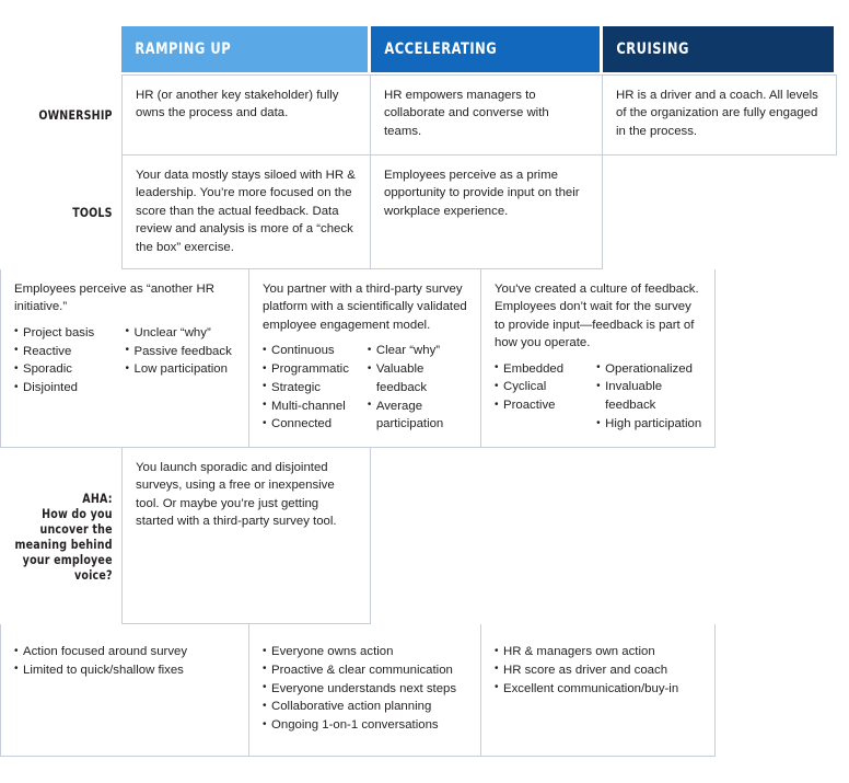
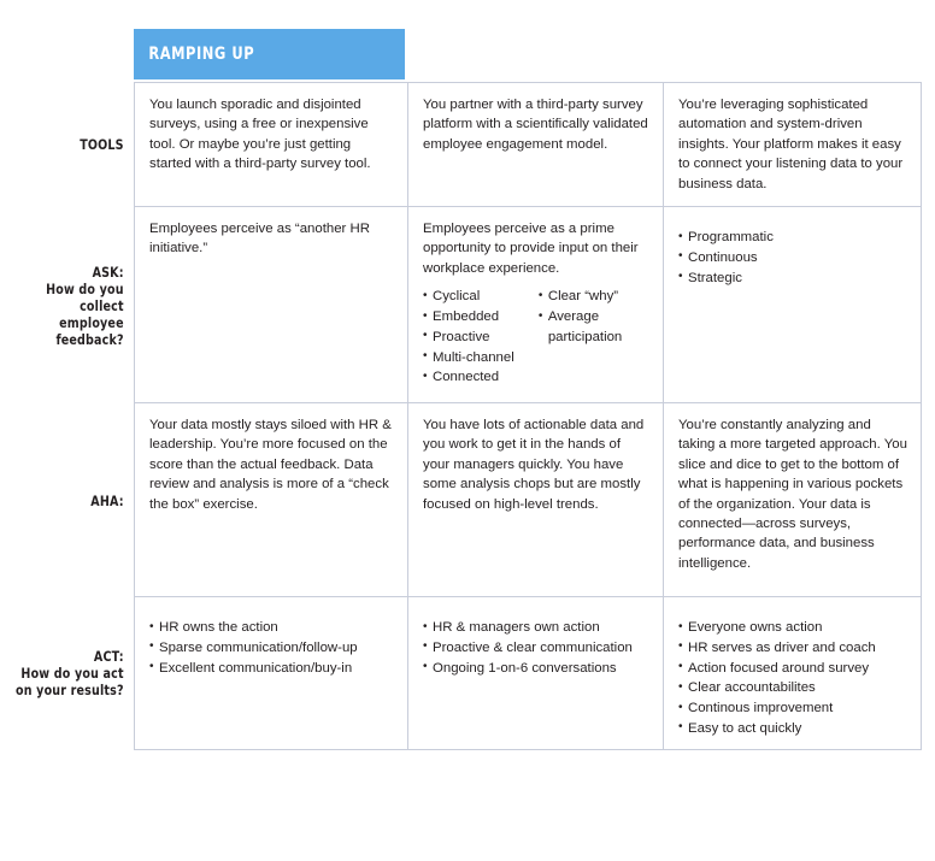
  RAMPING UP
- ACCELERATING
- CRUISING
- OWNERSHIP
- HR (or another key stakeholder) fully owns the process and data.
- HR empowers managers to collaborate and converse with teams.
- HR is a driver and a coach. All levels of the organization are fully engaged in the process.
  TOOLS
- Your data mostly stays siloed with HR & leadership. You’re more focused on the score than the actual feedback. Data review and analysis is more of a “check the box” exercise.
+ You launch sporadic and disjointed surveys, using a free or inexpensive tool. Or maybe you’re just getting started with a third-party survey tool.
- Employees perceive as a prime opportunity to provide input on their workplace experience.
+ You partner with a third-party survey platform with a scientifically validated employee engagement model.
+ You’re leveraging sophisticated automation and system-driven insights. Your platform makes it easy to connect your listening data to your business data.
+ ASK:
+ How do you collect employee feedback?
  Employees perceive as “another HR initiative.”
- Project basis
- Reactive
- Sporadic
- Disjointed
- Unclear “why”
- Passive feedback
- Low participation
- You partner with a third-party survey platform with a scientifically validated employee engagement model.
+ Employees perceive as a prime opportunity to provide input on their workplace experience.
- Continuous
+ Cyclical
- Programmatic
+ Embedded
- Strategic
+ Proactive
  Multi-channel
  Connected
  Clear “why”
- Valuable feedback
  Average participation
- You've created a culture of feedback. Employees don’t wait for the survey to provide input—feedback is part of how you operate.
- Embedded
+ Programmatic
- Cyclical
+ Continuous
- Proactive
+ Strategic
- Operationalized
- Invaluable feedback
- High participation
  AHA:
- How do you uncover the meaning behind your employee voice?
- You launch sporadic and disjointed surveys, using a free or inexpensive tool. Or maybe you’re just getting started with a third-party survey tool.
+ Your data mostly stays siloed with HR & leadership. You’re more focused on the score than the actual feedback. Data review and analysis is more of a “check the box” exercise.
+ You have lots of actionable data and you work to get it in the hands of your managers quickly. You have some analysis chops but are mostly focused on high-level trends.
+ You’re constantly analyzing and taking a more targeted approach. You slice and dice to get to the bottom of what is happening in various pockets of the organization. Your data is connected—across surveys, performance data, and business intelligence.
+ ACT:
+ How do you act on your results?
+ HR owns the action
+ Sparse communication/follow-up
- Action focused around survey
+ Excellent communication/buy-in
- Limited to quick/shallow fixes
- Everyone owns action
+ HR & managers own action
  Proactive & clear communication
- Everyone understands next steps
- Collaborative action planning
- Ongoing 1-on-1 conversations
+ Ongoing 1-on-6 conversations
- HR & managers own action
+ Everyone owns action
- HR score as driver and coach
+ HR serves as driver and coach
- Excellent communication/buy-in
+ Action focused around survey
+ Clear accountabilites
+ Continous improvement
+ Easy to act quickly
